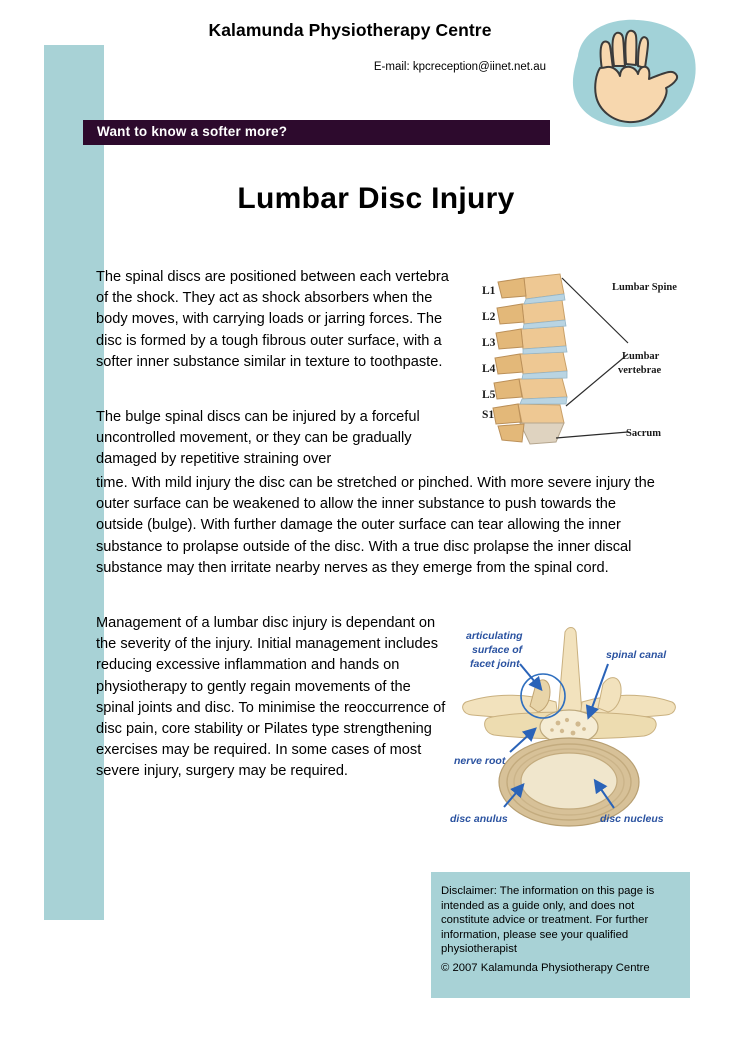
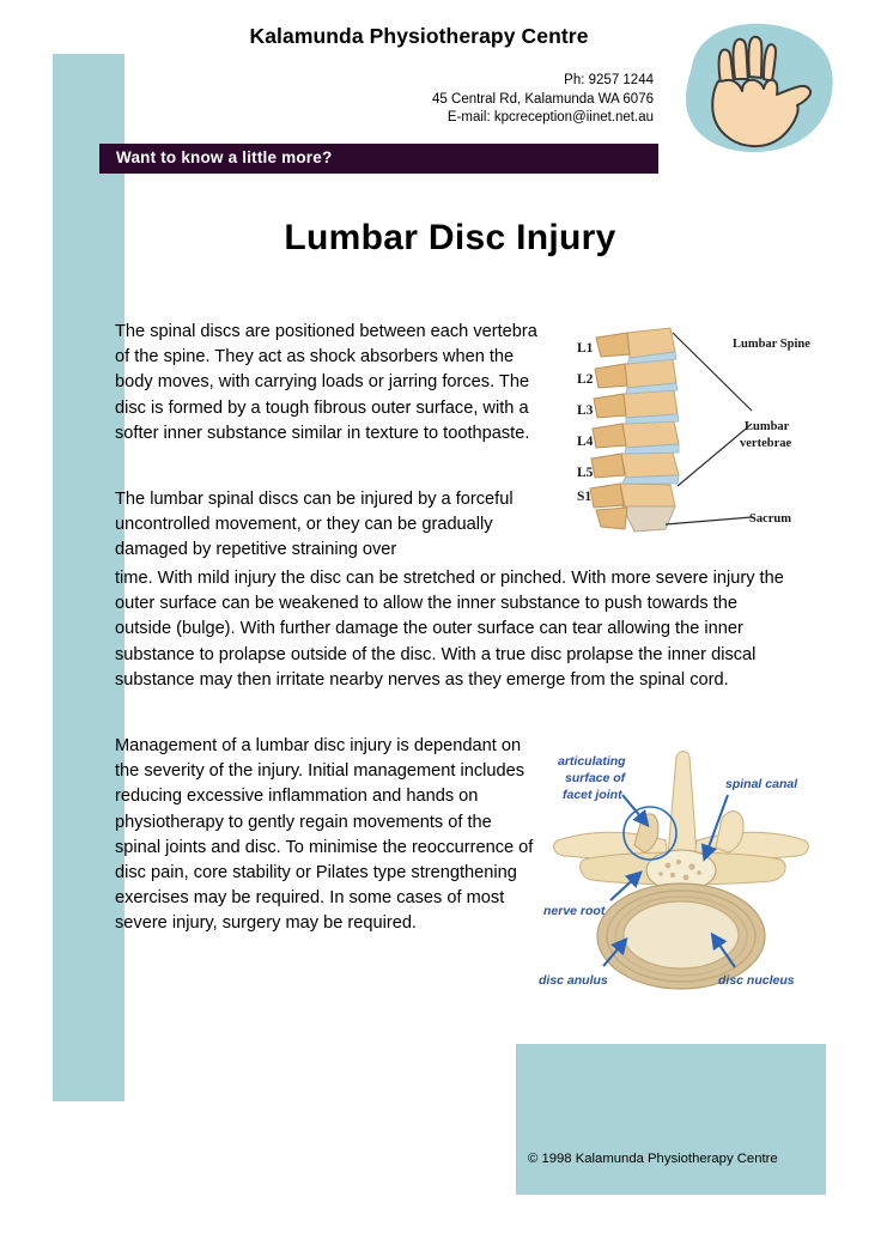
  Kalamunda Physiotherapy Centre
+ Ph: 9257 1244
+ 45 Central Rd, Kalamunda WA 6076
  E-mail: kpcreception@iinet.net.au
- Want to know a softer more?
+ Want to know a little more?
  Lumbar Disc Injury
- The spinal discs are positioned between each vertebra of the shock. They act as shock absorbers when the body moves, with carrying loads or jarring forces. The disc is formed by a tough fibrous outer surface, with a softer inner substance similar in texture to toothpaste.
+ The spinal discs are positioned between each vertebra of the spine. They act as shock absorbers when the body moves, with carrying loads or jarring forces. The disc is formed by a tough fibrous outer surface, with a softer inner substance similar in texture to toothpaste.
- The bulge spinal discs can be injured by a forceful uncontrolled movement, or they can be gradually damaged by repetitive straining over
+ The lumbar spinal discs can be injured by a forceful uncontrolled movement, or they can be gradually damaged by repetitive straining over
  time. With mild injury the disc can be stretched or pinched. With more severe injury the outer surface can be weakened to allow the inner substance to push towards the outside (bulge). With further damage the outer surface can tear allowing the inner substance to prolapse outside of the disc. With a true disc prolapse the inner discal substance may then irritate nearby nerves as they emerge from the spinal cord.
  Management of a lumbar disc injury is dependant on the severity of the injury. Initial management includes reducing excessive inflammation and hands on physiotherapy to gently regain movements of the spinal joints and disc. To minimise the reoccurrence of disc pain, core stability or Pilates type strengthening exercises may be required. In some cases of most severe injury, surgery may be required.
  L1
  L2
  L3
  L4
  L5
  S1
  Lumbar Spine
  Lumbar
  vertebrae
  Sacrum
  articulating
  surface of
  facet joint
  spinal canal
  nerve root
  disc anulus
  disc nucleus
- Disclaimer: The information on this page is intended as a guide only, and does not constitute advice or treatment. For further information, please see your qualified physiotherapist
- © 2007 Kalamunda Physiotherapy Centre
+ © 1998 Kalamunda Physiotherapy Centre
